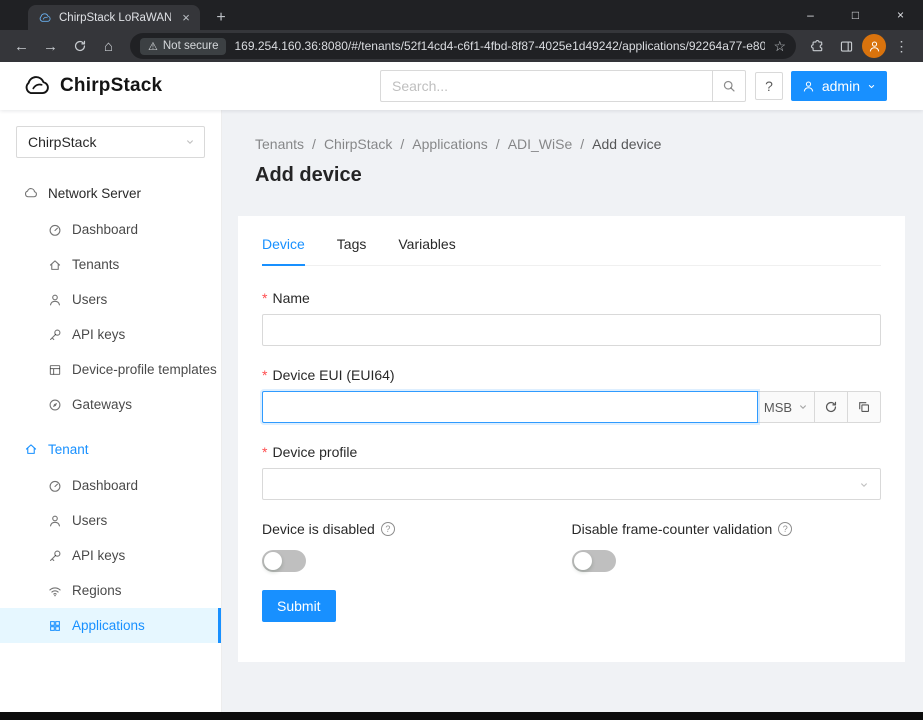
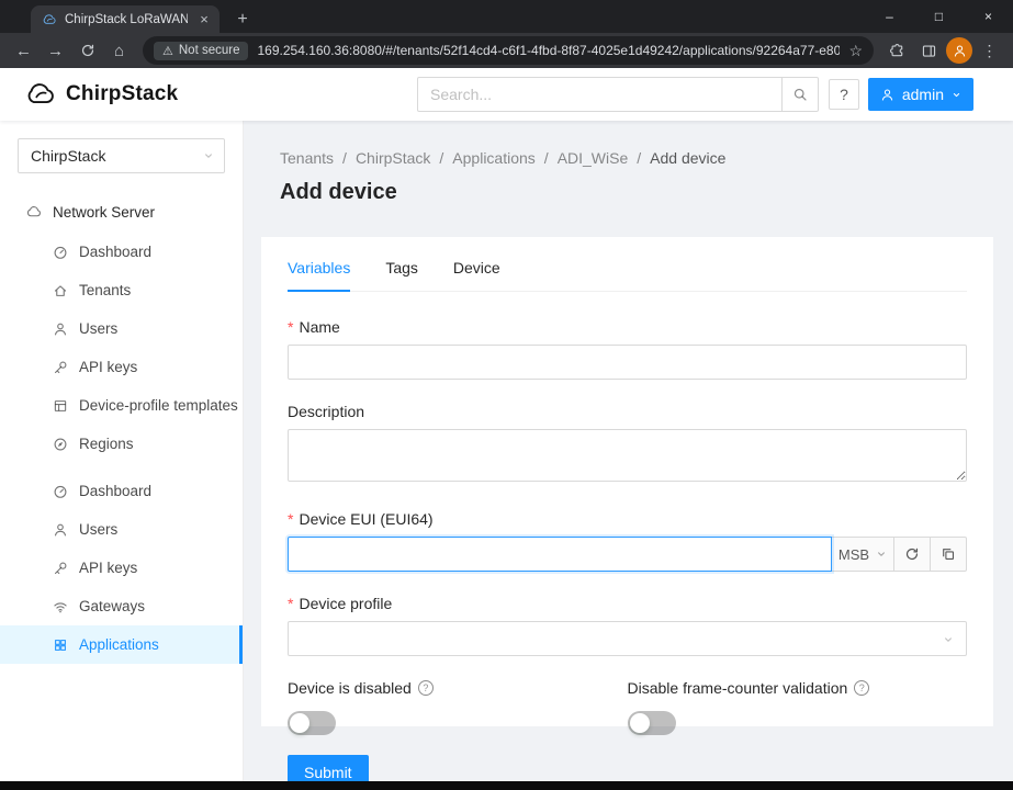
  ×
  +
  –
  □
  ×
  ←
  →
  ⌂
  ⚠
  Not secure
  169.254.160.36:8080/#/tenants/52f14cd4-c6f1-4fbd-8f87-4025e1d49242/applications/92264a77-e80
  ☆
  ⋮
  ChirpStack
  Search...
  ?
  admin
  ChirpStack
  Network Server
  Dashboard
  Tenants
  Users
  API keys
  Device-profile templates
- Gateways
+ Regions
- Tenant
  Dashboard
  Users
  API keys
- Regions
+ Gateways
  Applications
  Tenants
  /
  ChirpStack
  /
  Applications
  /
  ADI_WiSe
  /
  Add device
  Add device
- Device
+ Variables
  Tags
- Variables
+ Device
  *
  Name
+ Description
  *
  Device EUI (EUI64)
  MSB
  *
  Device profile
  Device is disabled
  ?
  Disable frame-counter validation
  ?
  Submit
